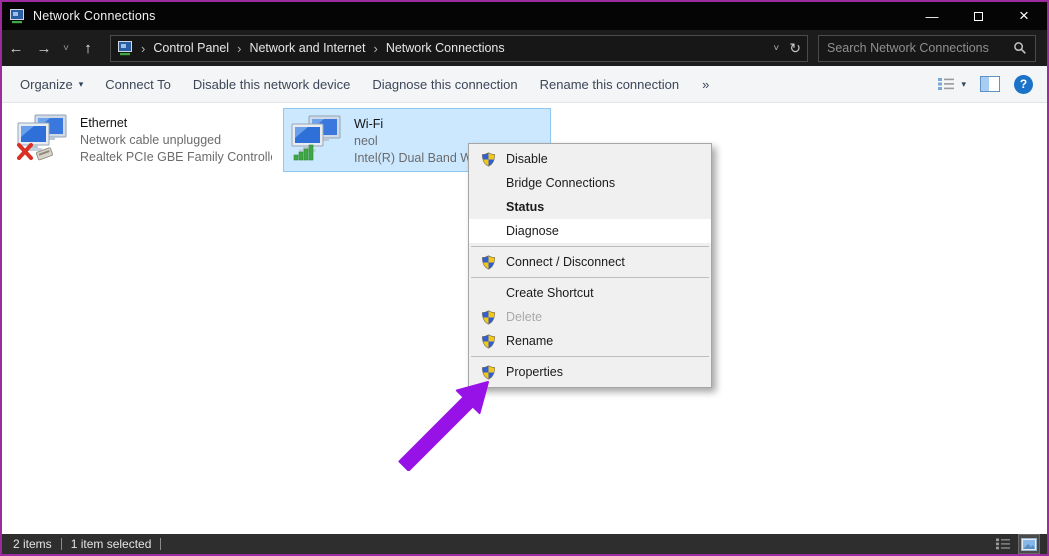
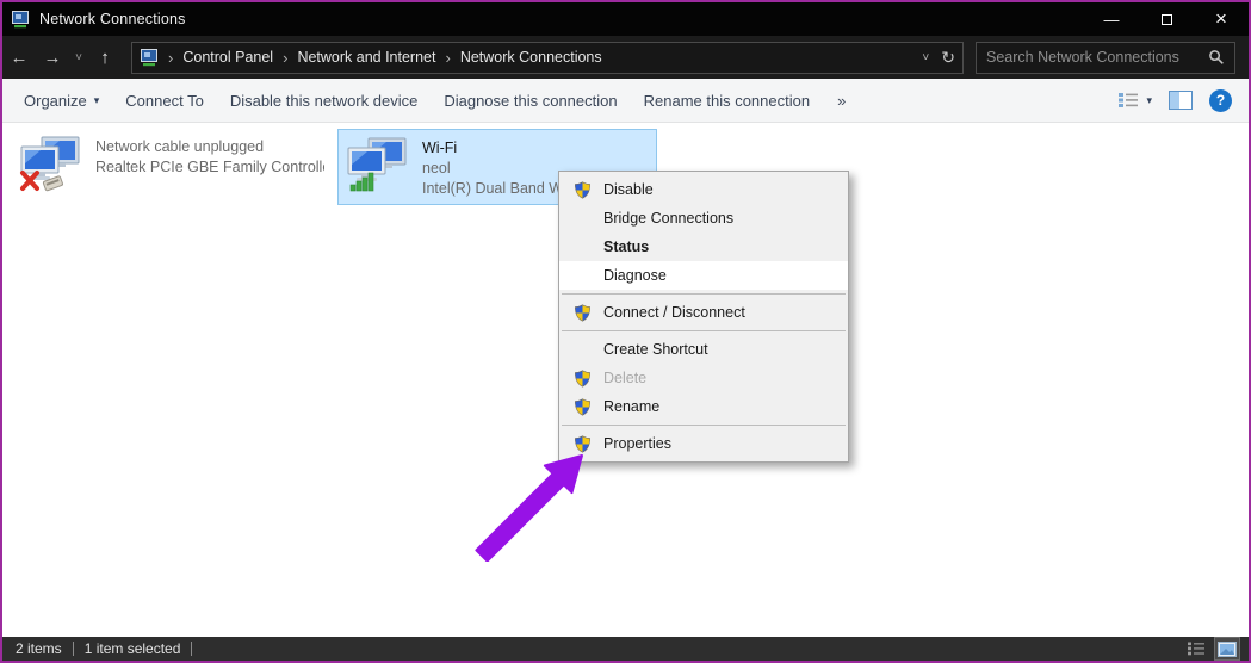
  Network Connections
  —
  ×
  ←
  →
  ˅
  ↑
  ›
  Control Panel
  ›
  Network and Internet
  ›
  Network Connections
  ˅
  ↻
  Search Network Connections
  Organize
  ▾
  Connect To
  Disable this network device
  Diagnose this connection
  Rename this connection
  »
  ▾
  ?
- Ethernet
  Network cable unplugged
  Realtek PCIe GBE Family Controll
  Wi-Fi
  neol
  Intel(R) Dual Band W
  Disable
  Bridge Connections
  Status
  Diagnose
  Connect / Disconnect
  Create Shortcut
  Delete
  Rename
  Properties
  2 items
  1 item selected
